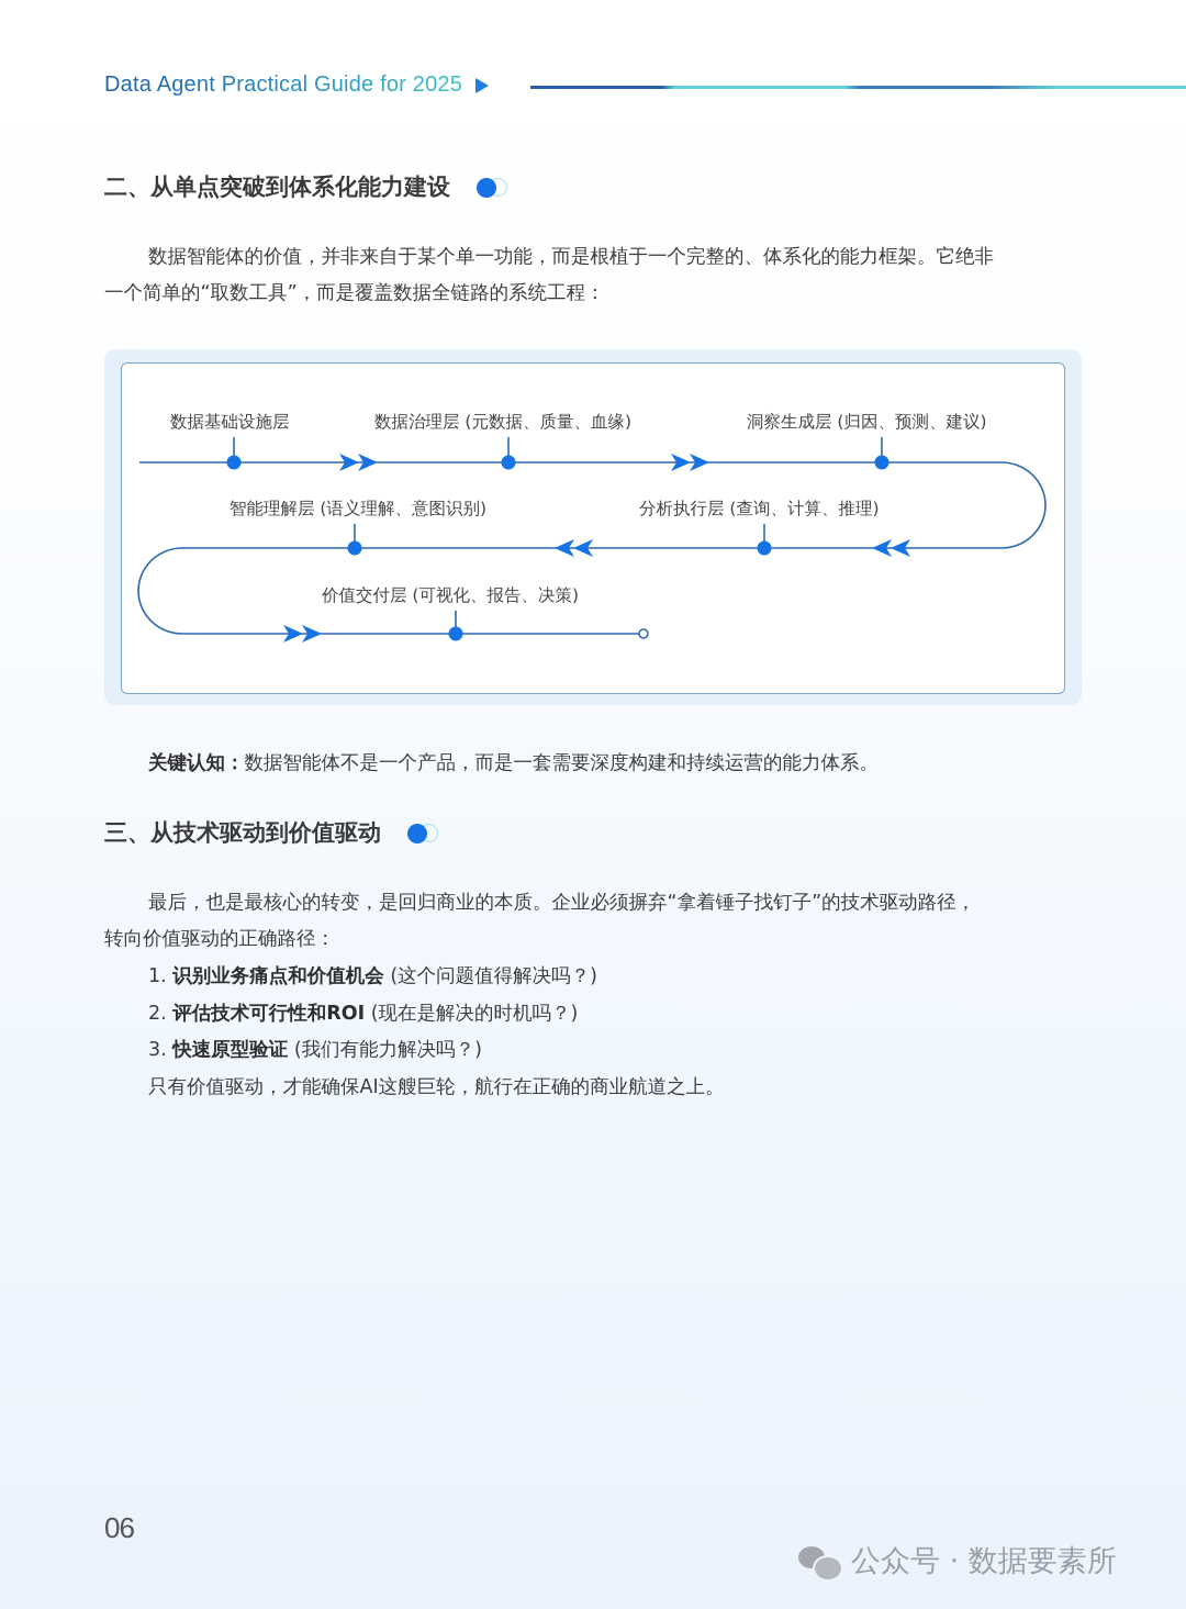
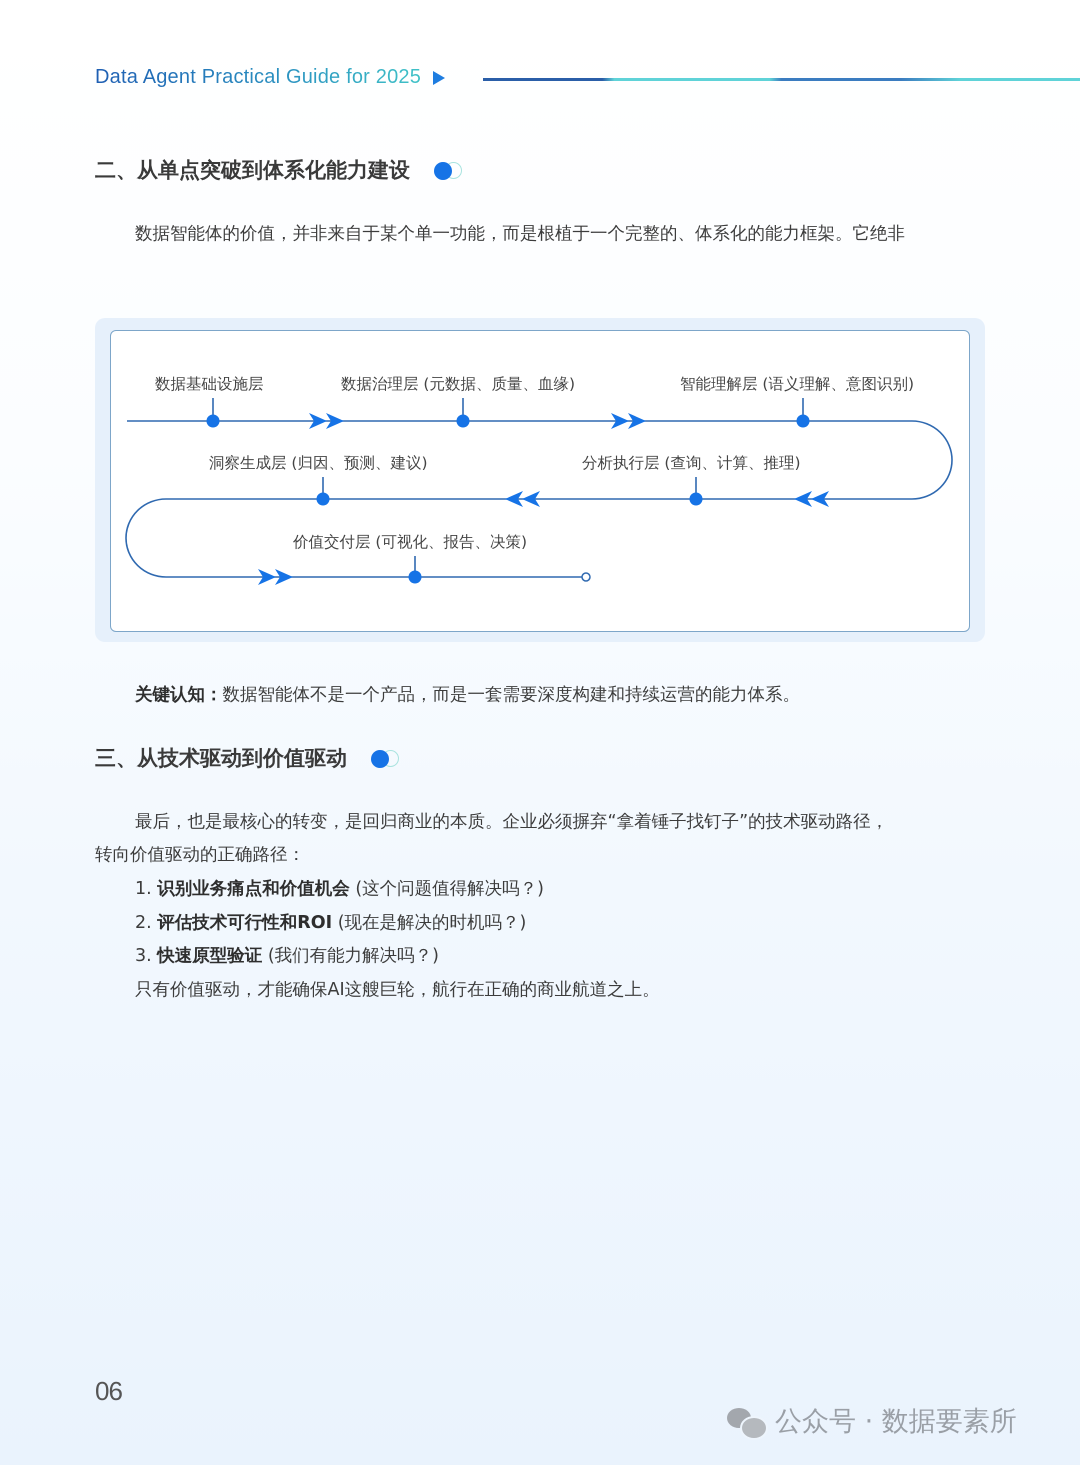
  Data Agent Practical Guide for 2025
  二、从单点突破到体系化能力建设
  数据智能体的价值，并非来自于某个单一功能，而是根植于一个完整的、体系化的能力框架。它绝非
- 一个简单的“取数工具”，而是覆盖数据全链路的系统工程：
  数据基础设施层
  数据治理层 (元数据、质量、血缘)
- 洞察生成层 (归因、预测、建议)
+ 智能理解层 (语义理解、意图识别)
  分析执行层 (查询、计算、推理)
- 智能理解层 (语义理解、意图识别)
+ 洞察生成层 (归因、预测、建议)
  价值交付层 (可视化、报告、决策)
  关键认知：数据智能体不是一个产品，而是一套需要深度构建和持续运营的能力体系。
  三、从技术驱动到价值驱动
  最后，也是最核心的转变，是回归商业的本质。企业必须摒弃“拿着锤子找钉子”的技术驱动路径，
  转向价值驱动的正确路径：
  1. 识别业务痛点和价值机会 (这个问题值得解决吗？)
  2. 评估技术可行性和ROI (现在是解决的时机吗？)
  3. 快速原型验证 (我们有能力解决吗？)
  只有价值驱动，才能确保AI这艘巨轮，航行在正确的商业航道之上。
  06
  公众号 · 数据要素所
